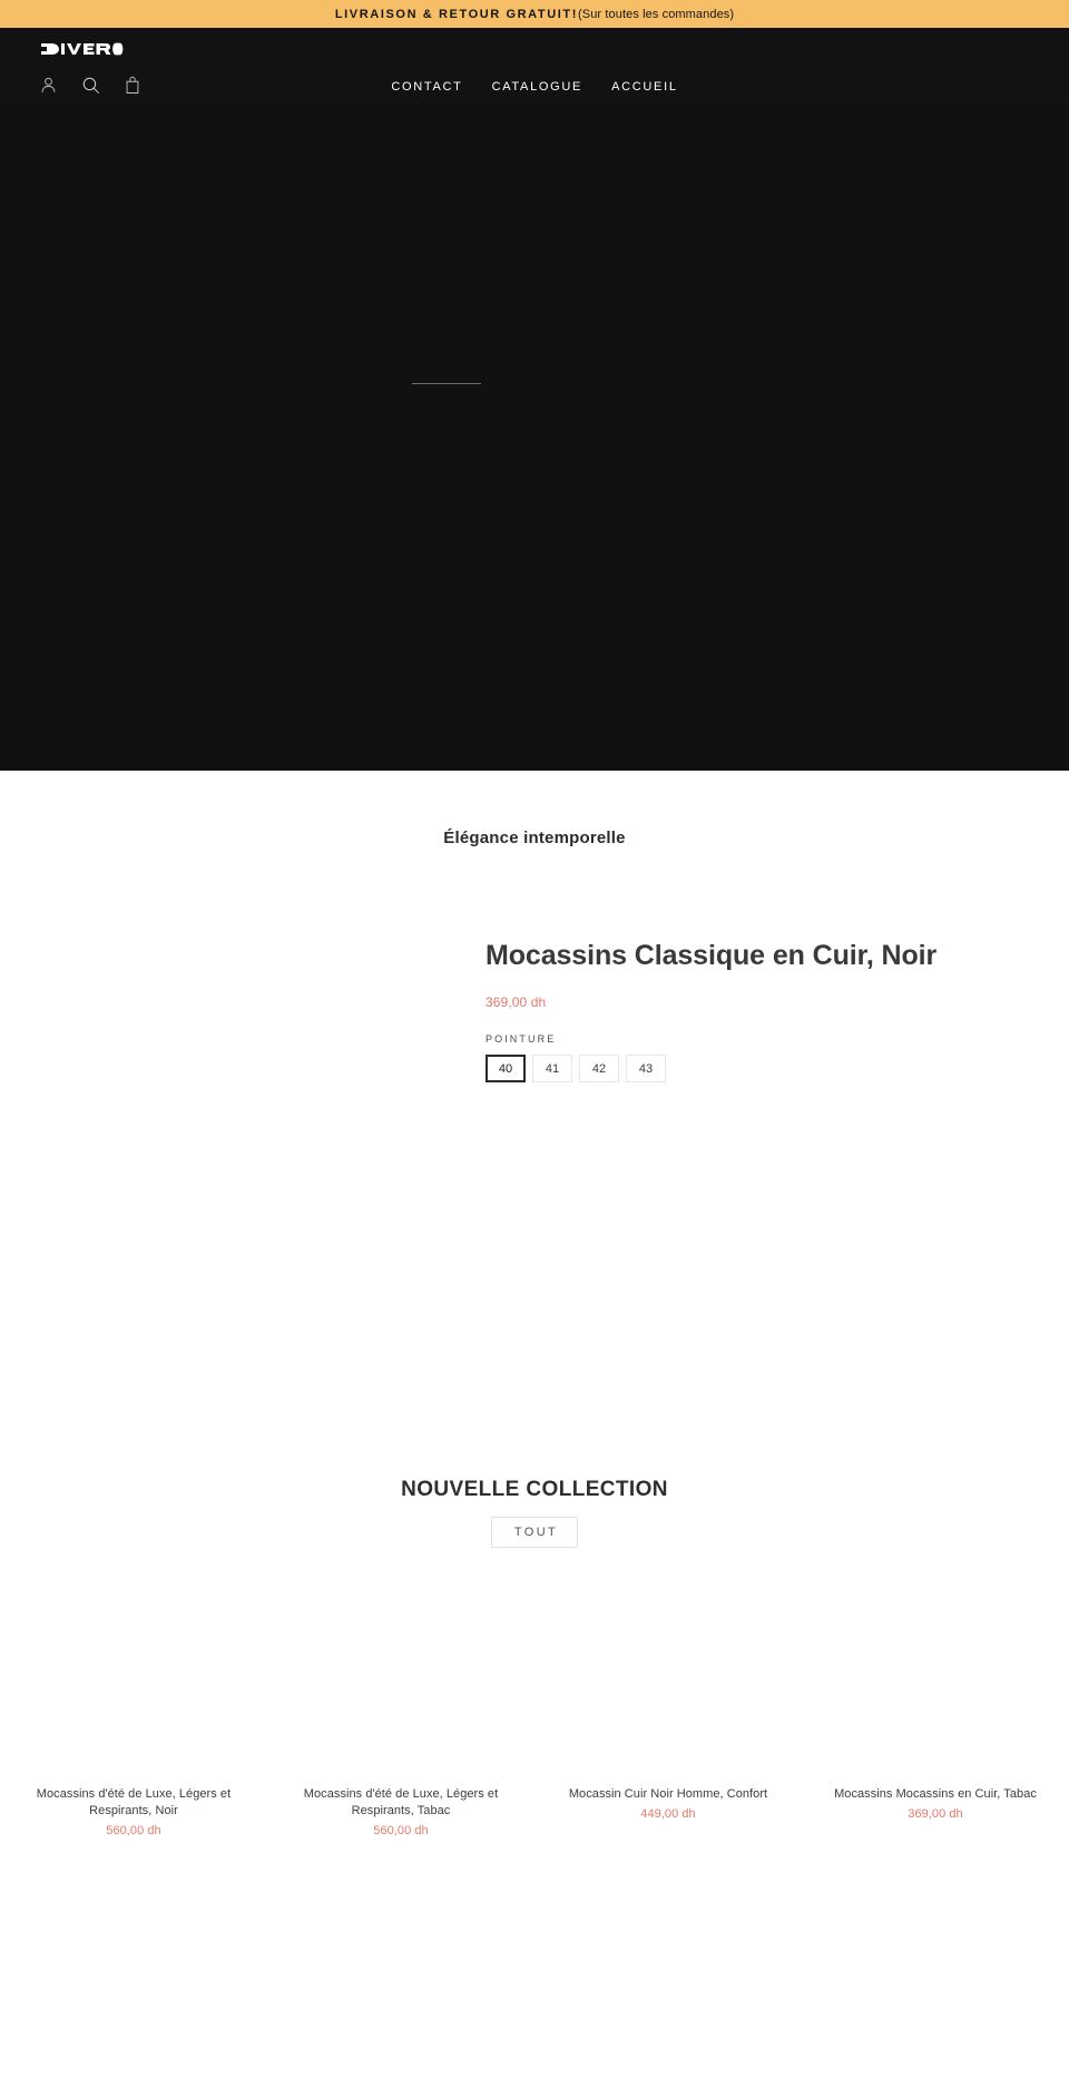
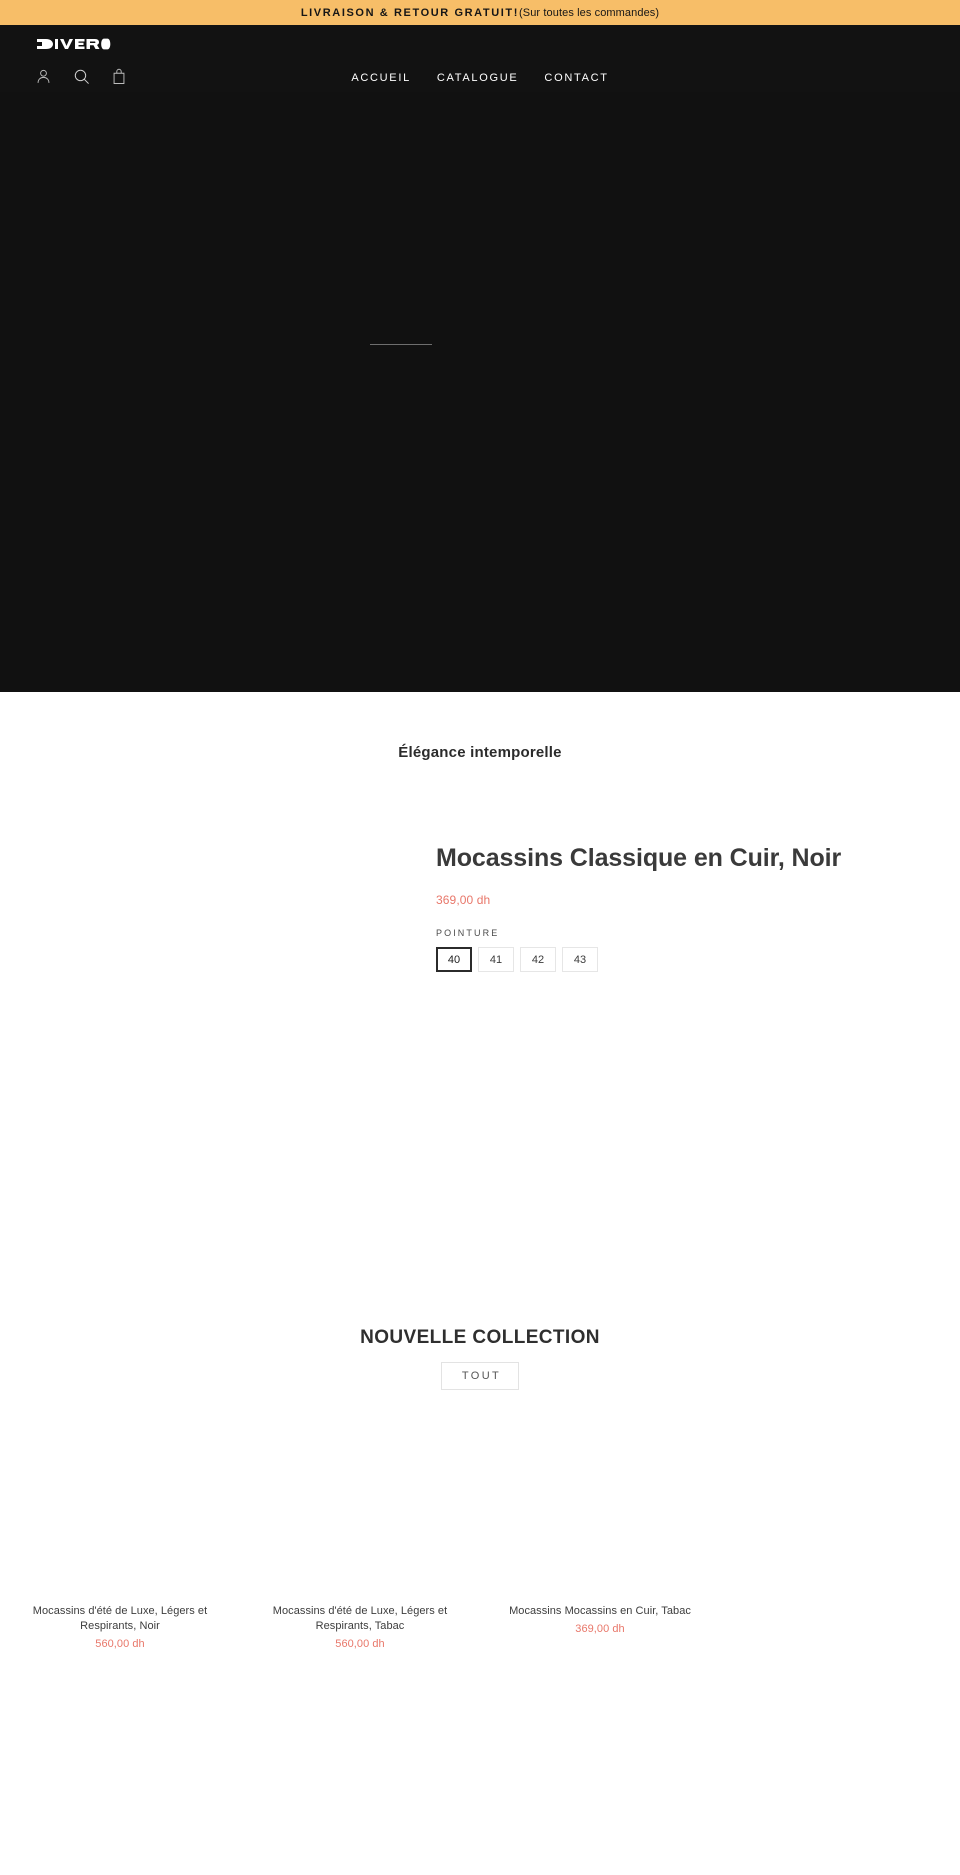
  LIVRAISON & RETOUR GRATUIT!
  (Sur toutes les commandes)
- CONTACT
+ ACCUEIL
  CATALOGUE
- ACCUEIL
+ CONTACT
  Élégance intemporelle
  Mocassins Classique en Cuir, Noir
  369,00 dh
  POINTURE
  40
  41
  42
  43
  NOUVELLE COLLECTION
  TOUT
  Mocassins d'été de Luxe, Légers et Respirants, Noir
  560,00 dh
  Mocassins d'été de Luxe, Légers et Respirants, Tabac
  560,00 dh
- Mocassin Cuir Noir Homme, Confort
- 449,00 dh
  Mocassins Mocassins en Cuir, Tabac
  369,00 dh
